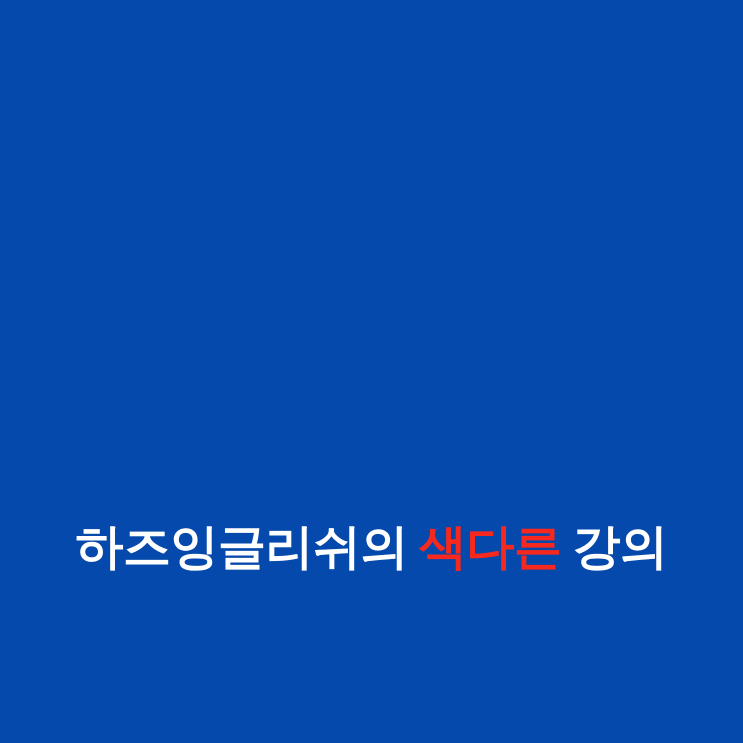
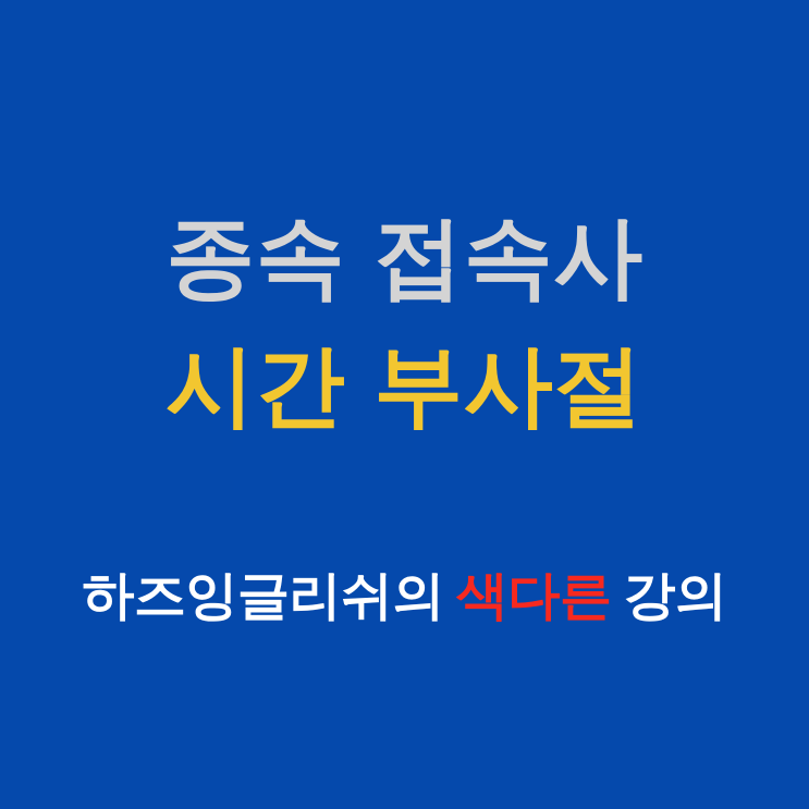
+ 종속 접속사
+ 시간 부사절
  하즈잉글리쉬의 색다른 강의
